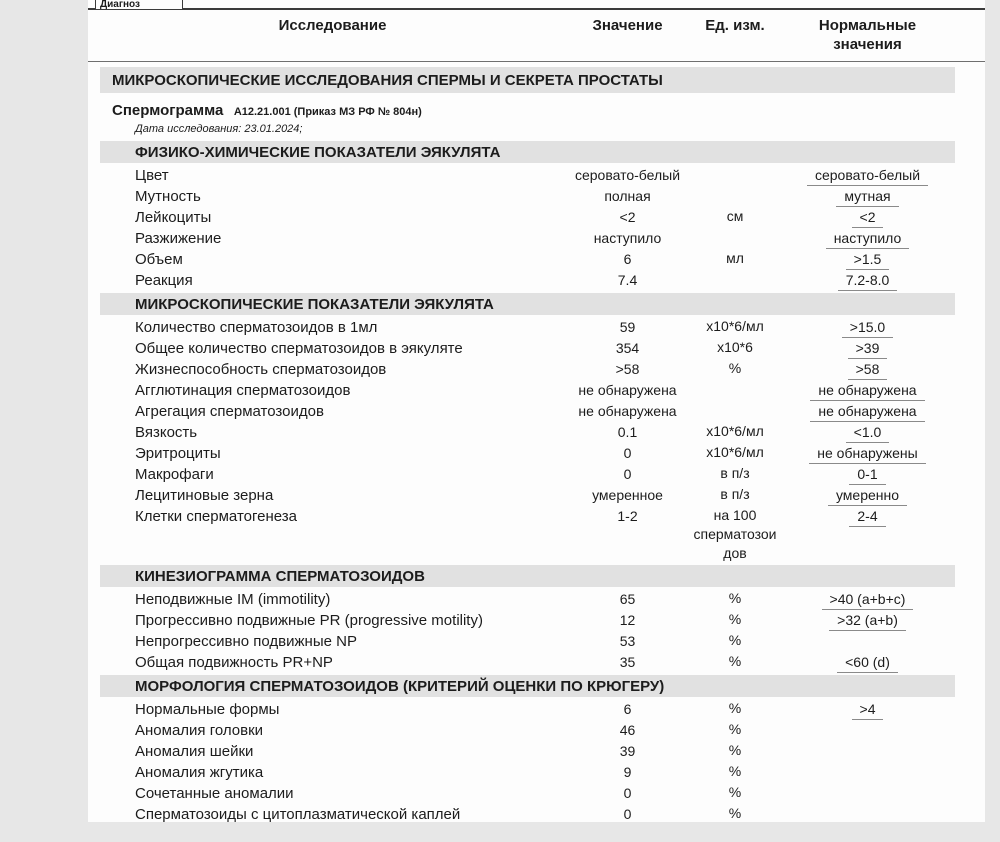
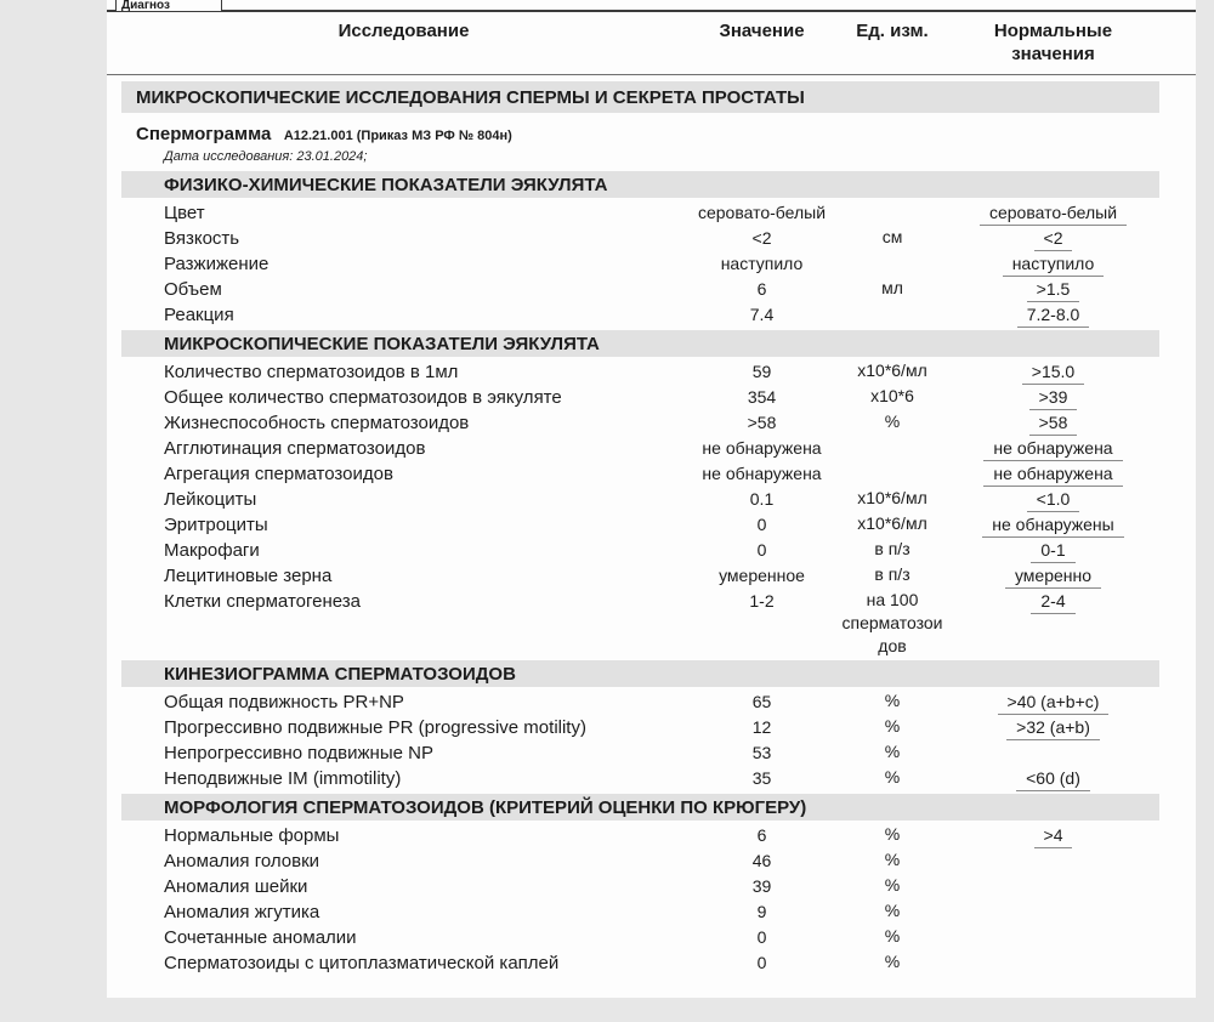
  Диагноз
  Исследование
  Значение
  Ед. изм.
  Нормальные значения
  МИКРОСКОПИЧЕСКИЕ ИССЛЕДОВАНИЯ СПЕРМЫ И СЕКРЕТА ПРОСТАТЫ
  Спермограмма А12.21.001 (Приказ МЗ РФ № 804н)
  Дата исследования: 23.01.2024;
  ФИЗИКО-ХИМИЧЕСКИЕ ПОКАЗАТЕЛИ ЭЯКУЛЯТА
  Цвет
  серовато-белый
  серовато-белый
- Мутность
- полная
- мутная
- Лейкоциты
+ Вязкость
  <2
  см
  <2
  Разжижение
  наступило
  наступило
  Объем
  6
  мл
  >1.5
  Реакция
  7.4
  7.2-8.0
  МИКРОСКОПИЧЕСКИЕ ПОКАЗАТЕЛИ ЭЯКУЛЯТА
  Количество сперматозоидов в 1мл
  59
  х10*6/мл
  >15.0
  Общее количество сперматозоидов в эякуляте
  354
  х10*6
  >39
  Жизнеспособность сперматозоидов
  >58
  %
  >58
  Агглютинация сперматозоидов
  не обнаружена
  не обнаружена
  Агрегация сперматозоидов
  не обнаружена
  не обнаружена
- Вязкость
+ Лейкоциты
  0.1
  х10*6/мл
  <1.0
  Эритроциты
  0
  х10*6/мл
  не обнаружены
  Макрофаги
  0
  в п/з
  0-1
  Лецитиновые зерна
  умеренное
  в п/з
  умеренно
  Клетки сперматогенеза
  1-2
  на 100 сперматозоидов
  2-4
  КИНЕЗИОГРАММА СПЕРМАТОЗОИДОВ
- Неподвижные IM (immotility)
+ Общая подвижность PR+NP
  65
  %
  >40 (a+b+c)
  Прогрессивно подвижные PR (progressive motility)
  12
  %
  >32 (a+b)
  Непрогрессивно подвижные NP
  53
  %
- Общая подвижность PR+NP
+ Неподвижные IM (immotility)
  35
  %
  <60 (d)
  МОРФОЛОГИЯ СПЕРМАТОЗОИДОВ (КРИТЕРИЙ ОЦЕНКИ ПО КРЮГЕРУ)
  Нормальные формы
  6
  %
  >4
  Аномалия головки
  46
  %
  Аномалия шейки
  39
  %
  Аномалия жгутика
  9
  %
  Сочетанные аномалии
  0
  %
  Сперматозоиды с цитоплазматической каплей
  0
  %
